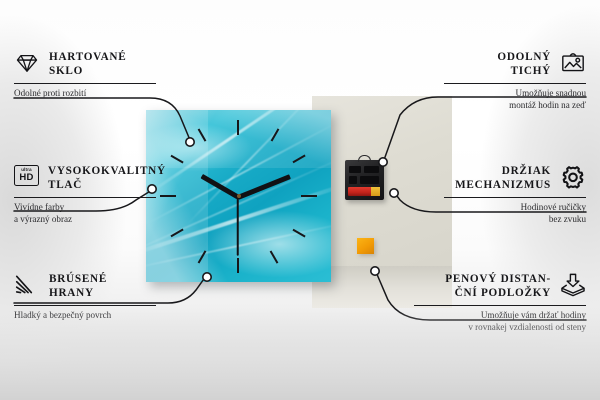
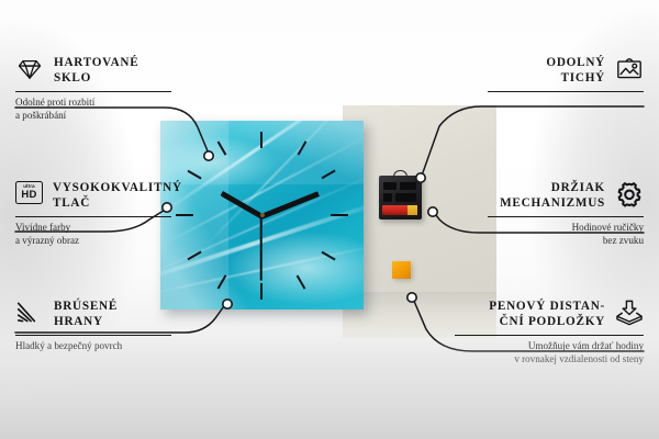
  HARTOVANÉ
  SKLO
  Odolné proti rozbití
+ a poškrábání
  HD
  VYSOKOKVALITNÝ
  TLAČ
  Vivídne farby
  a výrazný obraz
  BRÚSENÉ
  HRANY
  ODOLNÝ
  TICHÝ
- Umožňuje snadnou
- montáž hodin na zeď
  DRŽIAK
  MECHANIZMUS
  Hodinové ručičky
  bez zvuku
  PENOVÝ DISTAN-
  ČNÍ PODLOŽKY
